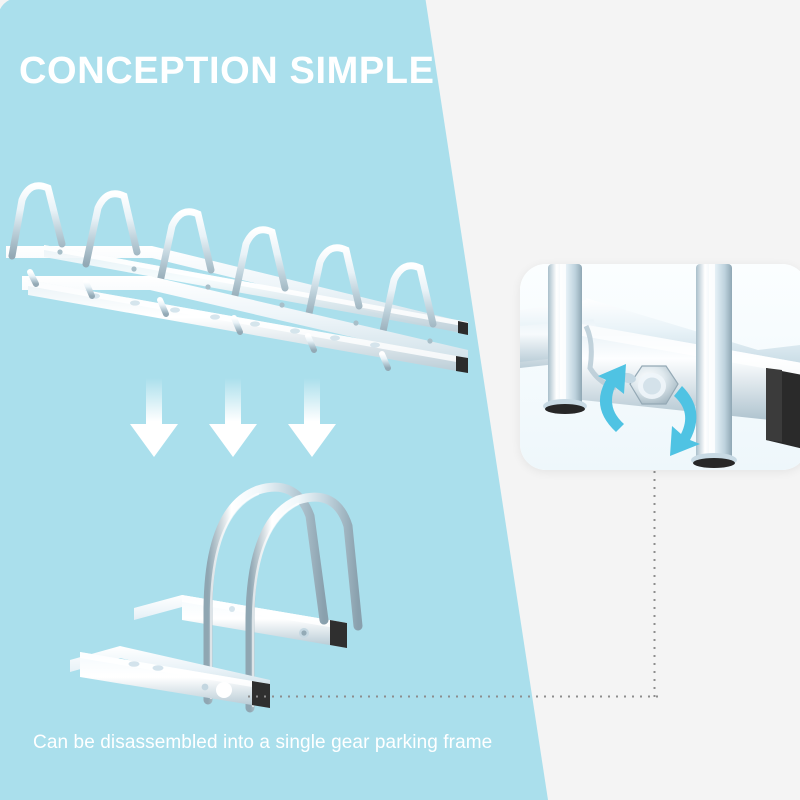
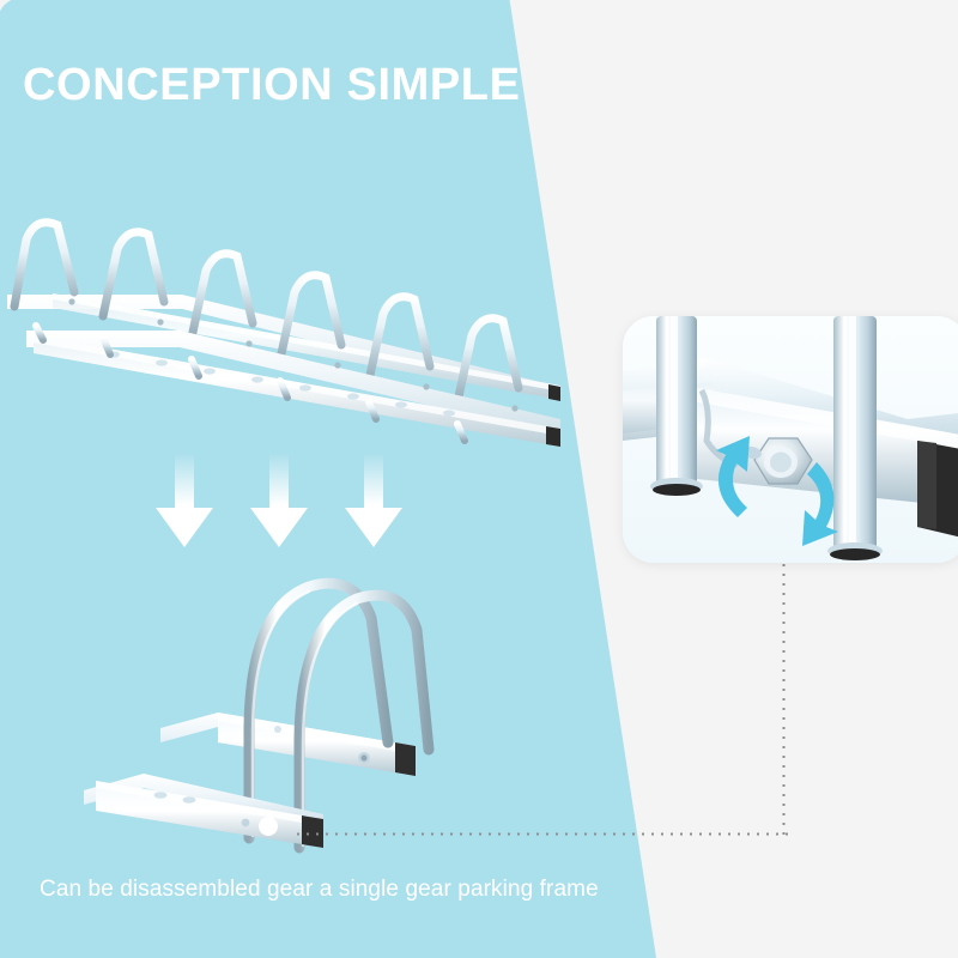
  CONCEPTION SIMPLE
- Can be disassembled into a single gear parking frame
+ Can be disassembled gear a single gear parking frame
